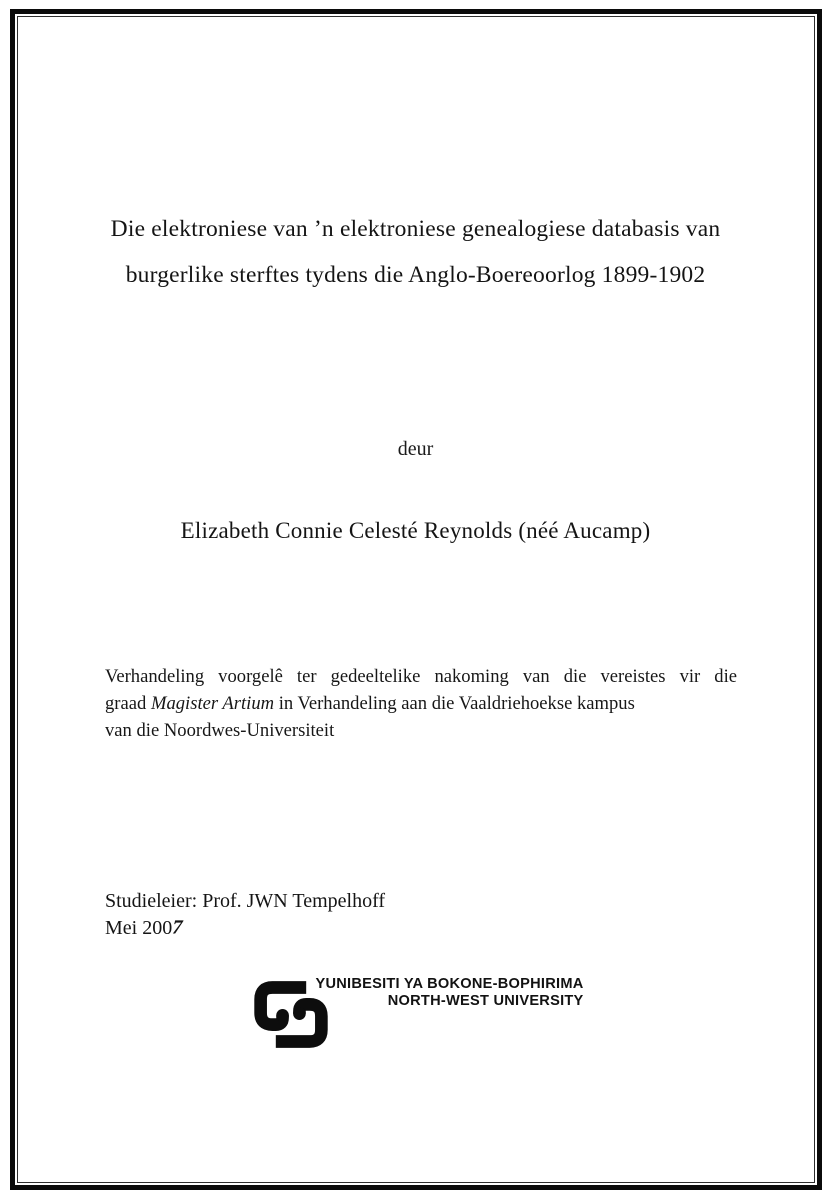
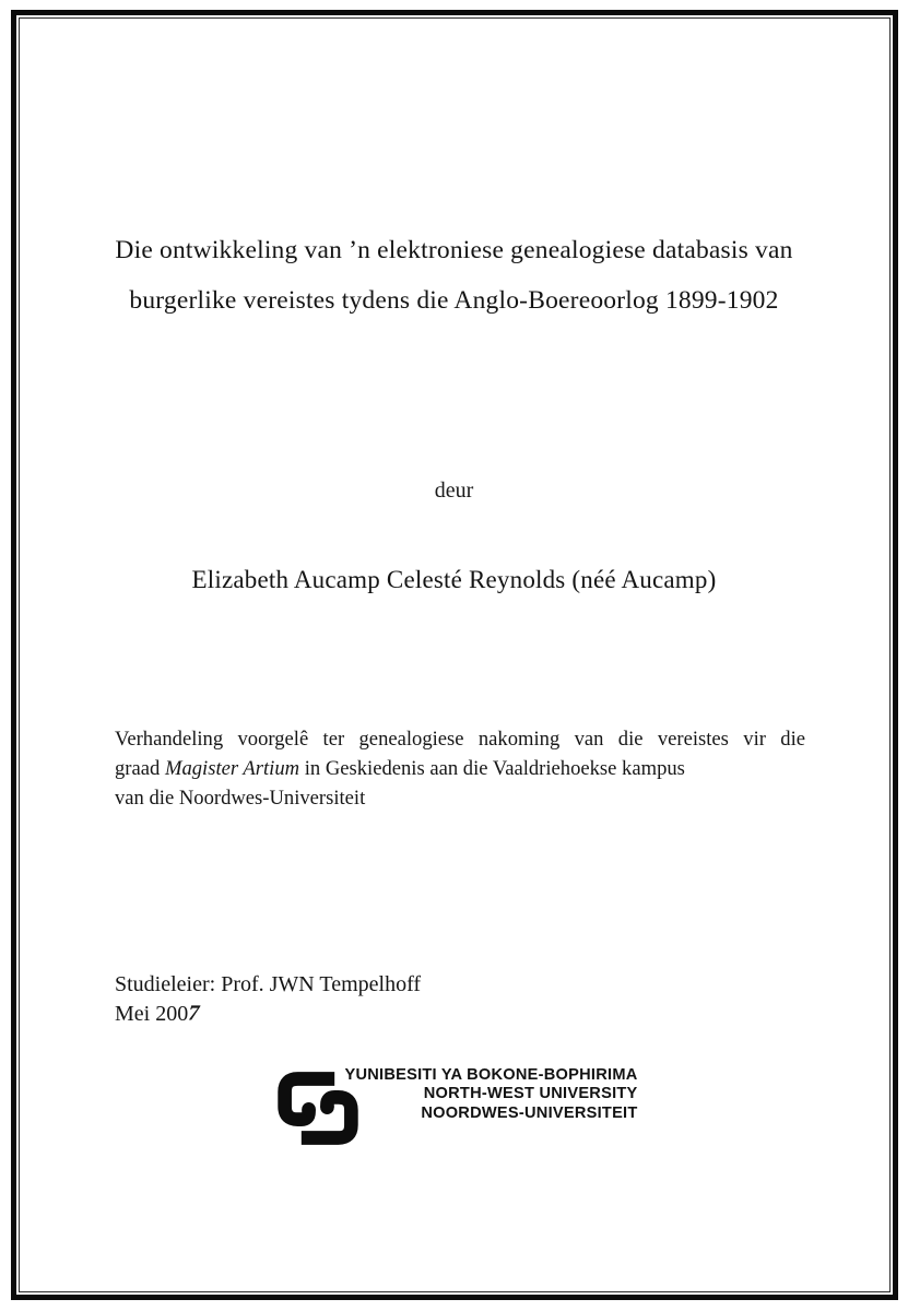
- Die elektroniese van ’n elektroniese genealogiese databasis van
+ Die ontwikkeling van ’n elektroniese genealogiese databasis van
- burgerlike sterftes tydens die Anglo-Boereoorlog 1899-1902
+ burgerlike vereistes tydens die Anglo-Boereoorlog 1899-1902
  deur
- Elizabeth Connie Celesté Reynolds (néé Aucamp)
+ Elizabeth Aucamp Celesté Reynolds (néé Aucamp)
- Verhandeling voorgelê ter gedeeltelike nakoming van die vereistes vir die
+ Verhandeling voorgelê ter genealogiese nakoming van die vereistes vir die
- graad Magister Artium in Verhandeling aan die Vaaldriehoekse kampus
+ graad Magister Artium in Geskiedenis aan die Vaaldriehoekse kampus
  van die Noordwes-Universiteit
  Studieleier: Prof. JWN Tempelhoff
  YUNIBESITI YA BOKONE-BOPHIRIMA
  NORTH-WEST UNIVERSITY
+ NOORDWES-UNIVERSITEIT
